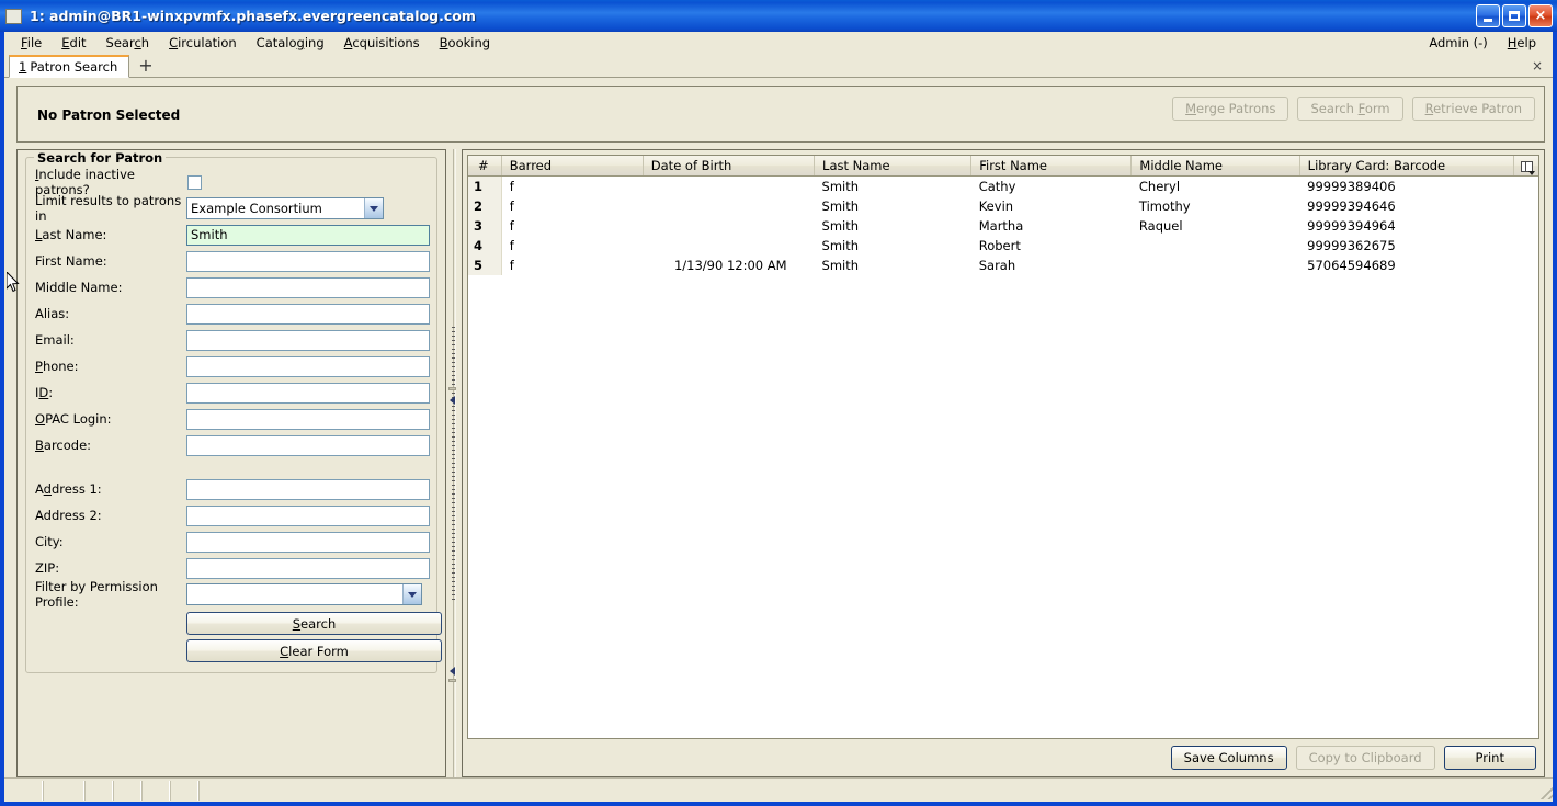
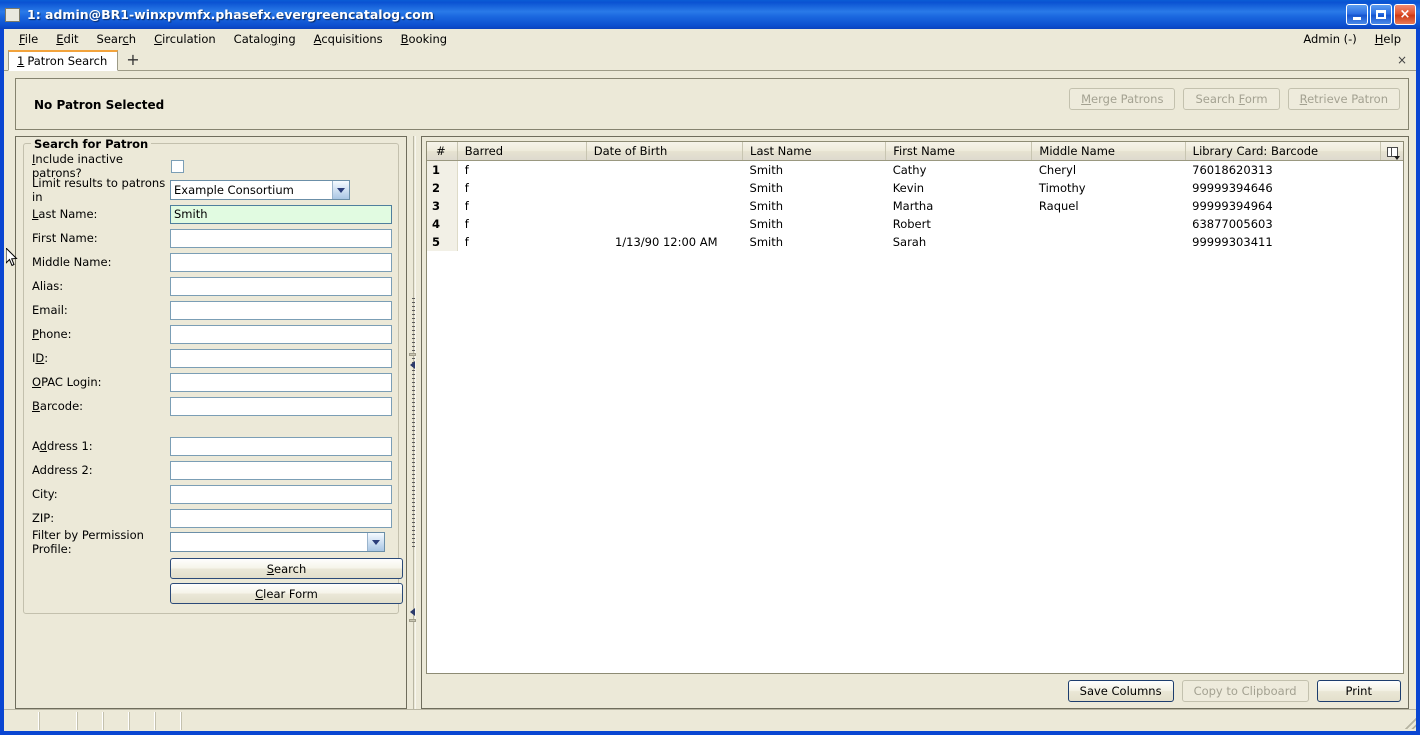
  1: admin@BR1-winxpvmfx.phasefx.evergreencatalog.com
  ×
  File
  Edit
  Search
  Circulation
  Cataloging
  Acquisitions
  Booking
  Admin (-)
  Help
  1
  Patron Search
  +
  ×
  No Patron Selected
  Merge Patrons
  Search Form
  Retrieve Patron
  Search for Patron
  Include inactive patrons?
  Limit results to patrons in
  Example Consortium
  Last Name:
  Smith
  First Name:
  Middle Name:
  Alias:
  Email:
  Phone:
  ID:
  OPAC Login:
  Barcode:
  Address 1:
  Address 2:
  City:
  ZIP:
  Filter by Permission Profile:
  Search
  Clear Form
  #	Barred	Date of Birth	Last Name	First Name	Middle Name	Library Card: Barcode
- 1	f		Smith	Cathy	Cheryl	99999389406
+ 1	f		Smith	Cathy	Cheryl	76018620313
  2	f		Smith	Kevin	Timothy	99999394646
  3	f		Smith	Martha	Raquel	99999394964
- 4	f		Smith	Robert		99999362675
+ 4	f		Smith	Robert		63877005603
- 5	f	1/13/90 12:00 AM	Smith	Sarah		57064594689
+ 5	f	1/13/90 12:00 AM	Smith	Sarah		99999303411
  Save Columns
  Copy to Clipboard
  Print
